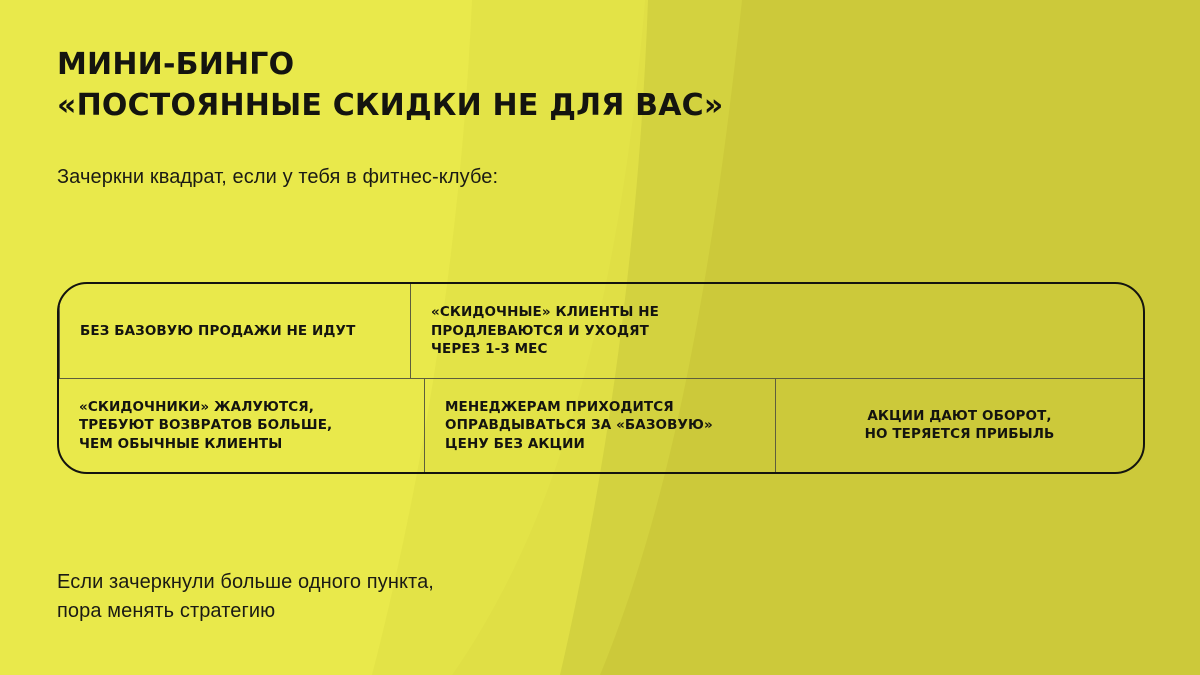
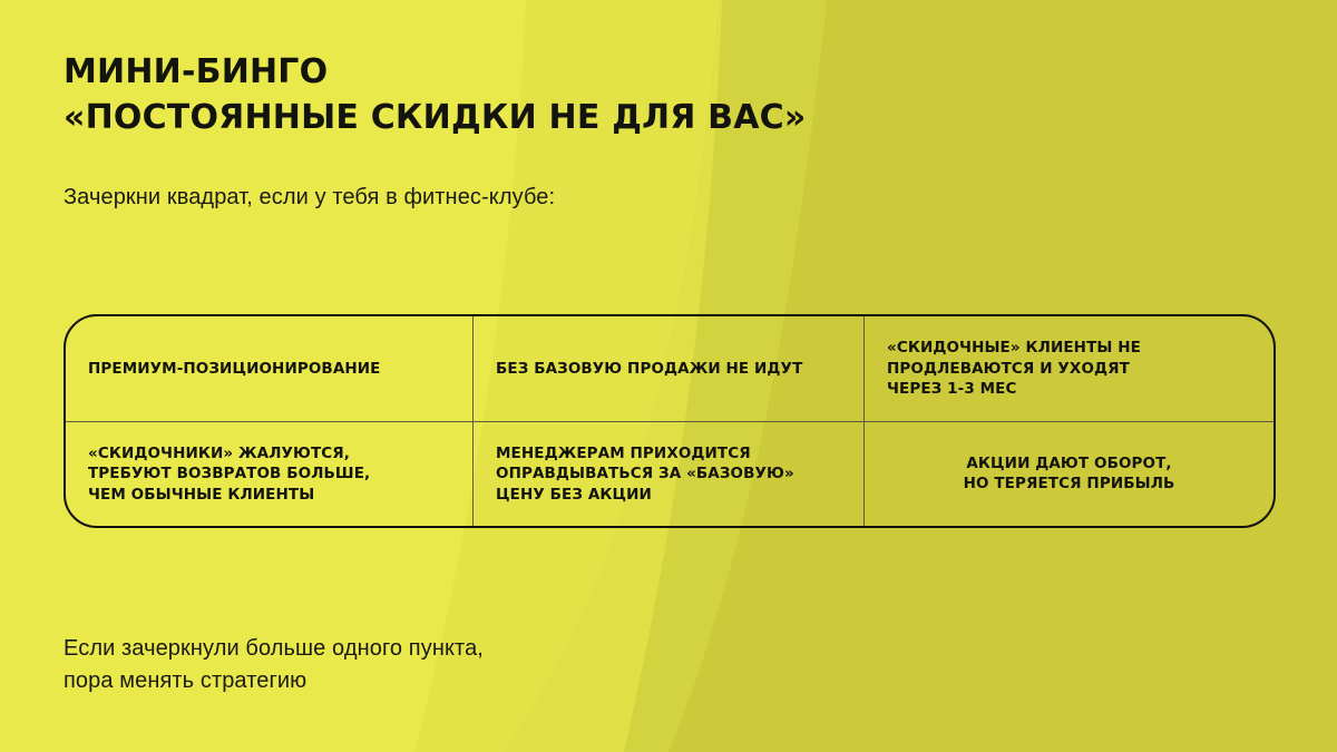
  МИНИ-БИНГО
  «ПОСТОЯННЫЕ СКИДКИ НЕ ДЛЯ ВАС»
  Зачеркни квадрат, если у тебя в фитнес-клубе:
+ ПРЕМИУМ-ПОЗИЦИОНИРОВАНИЕ
  БЕЗ БАЗОВУЮ ПРОДАЖИ НЕ ИДУТ
  «СКИДОЧНЫЕ» КЛИЕНТЫ НЕ
  ПРОДЛЕВАЮТСЯ И УХОДЯТ
  ЧЕРЕЗ 1-3 МЕС
  «СКИДОЧНИКИ» ЖАЛУЮТСЯ,
  ТРЕБУЮТ ВОЗВРАТОВ БОЛЬШЕ,
  ЧЕМ ОБЫЧНЫЕ КЛИЕНТЫ
  МЕНЕДЖЕРАМ ПРИХОДИТСЯ
  ОПРАВДЫВАТЬСЯ ЗА «БАЗОВУЮ»
  ЦЕНУ БЕЗ АКЦИИ
  АКЦИИ ДАЮТ ОБОРОТ,
  НО ТЕРЯЕТСЯ ПРИБЫЛЬ
  Если зачеркнули больше одного пункта,
  пора менять стратегию
